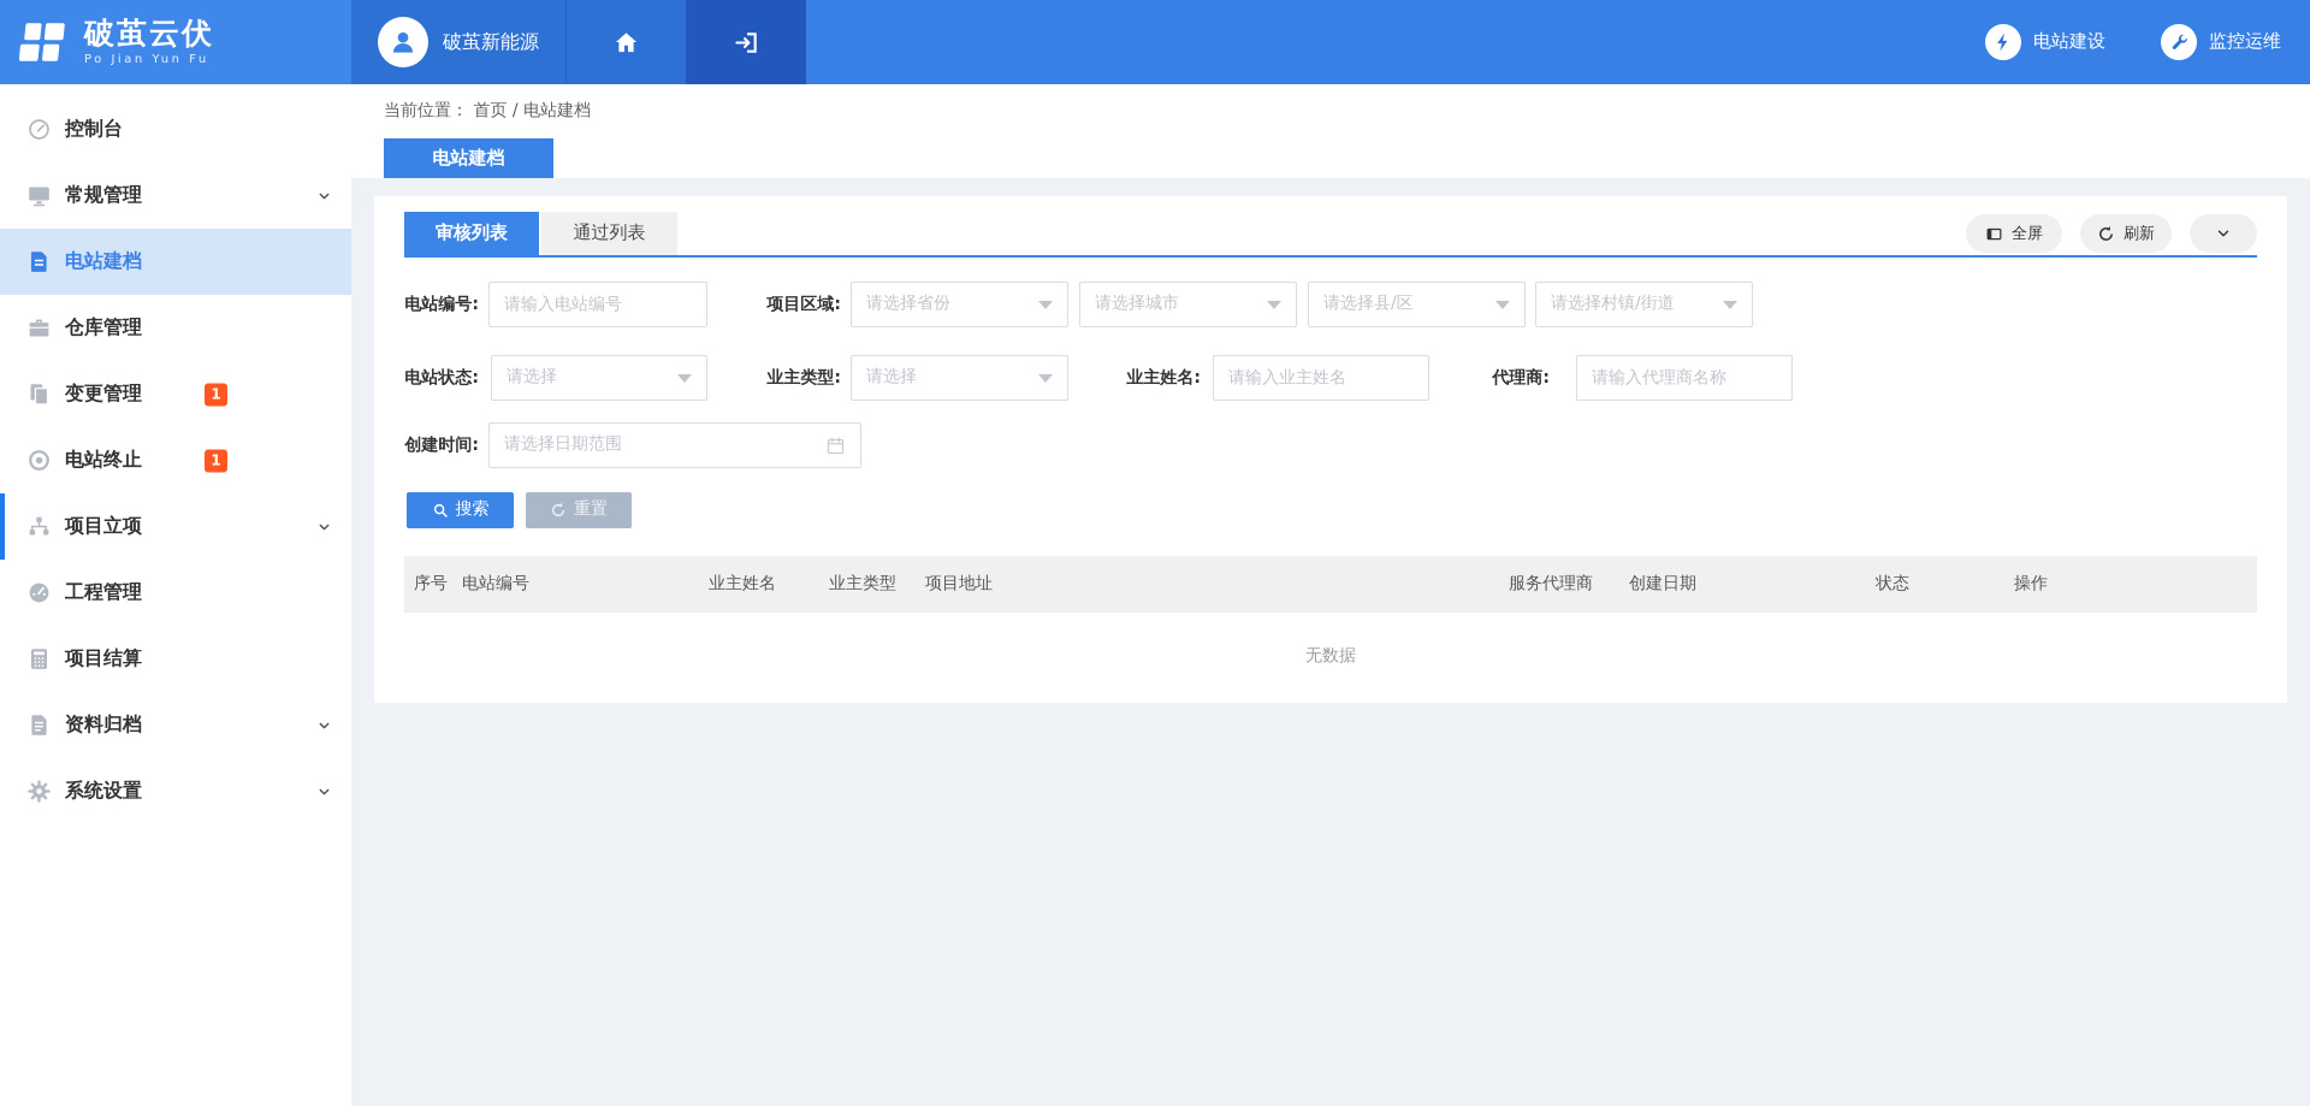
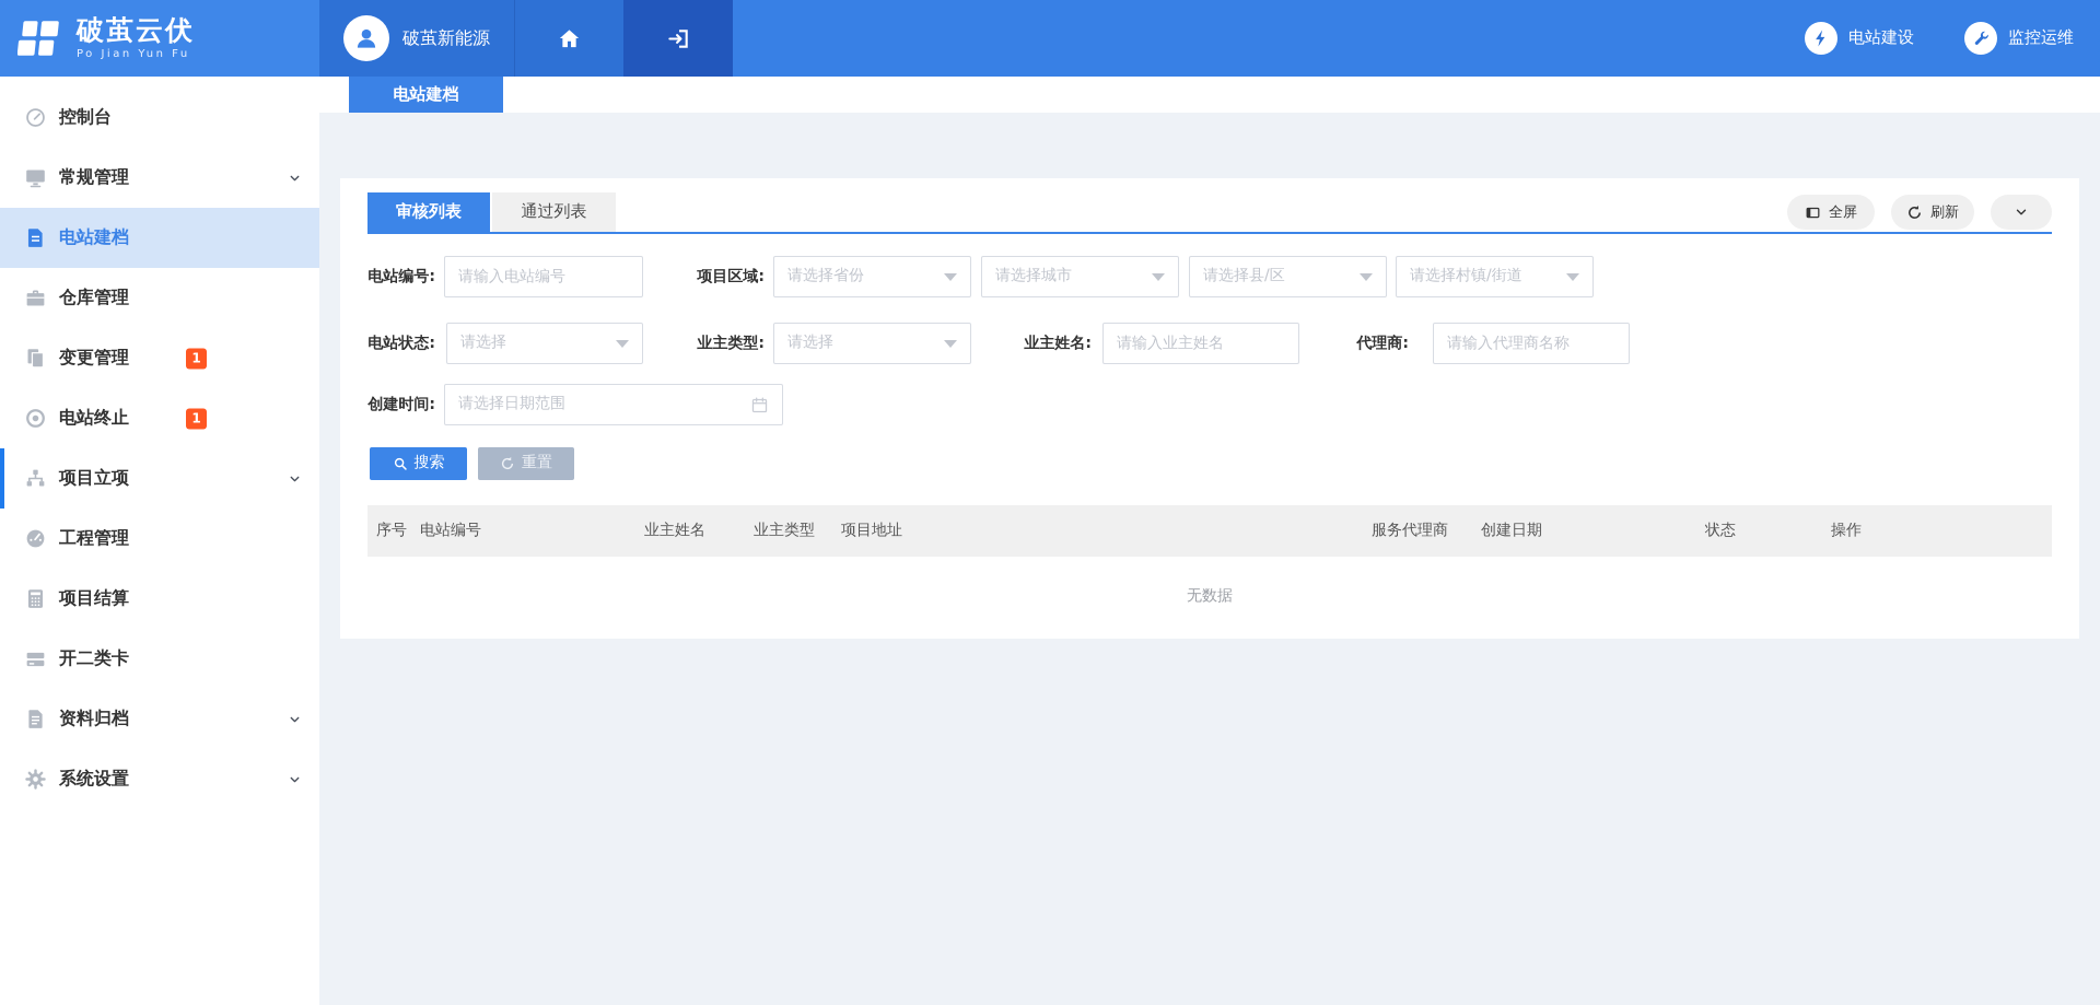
  破茧云伏
  Po Jian Yun Fu
  破茧新能源
  电站建设
  监控运维
  控制台
  常规管理
  电站建档
  仓库管理
  变更管理
  1
  电站终止
  1
  项目立项
  工程管理
  项目结算
+ 开二类卡
  资料归档
  系统设置
- 当前位置： 首页 / 电站建档
  电站建档
  审核列表
  通过列表
  全屏
  刷新
  电站编号:
  请输入电站编号
  项目区域:
  请选择省份
  请选择城市
  请选择县/区
  请选择村镇/街道
  电站状态:
  请选择
  业主类型:
  请选择
  业主姓名:
  请输入业主姓名
  代理商:
  请输入代理商名称
  创建时间:
  请选择日期范围
  搜索
  重置
  序号
  电站编号
  业主姓名
  业主类型
  项目地址
  服务代理商
  创建日期
  状态
  操作
  无数据
